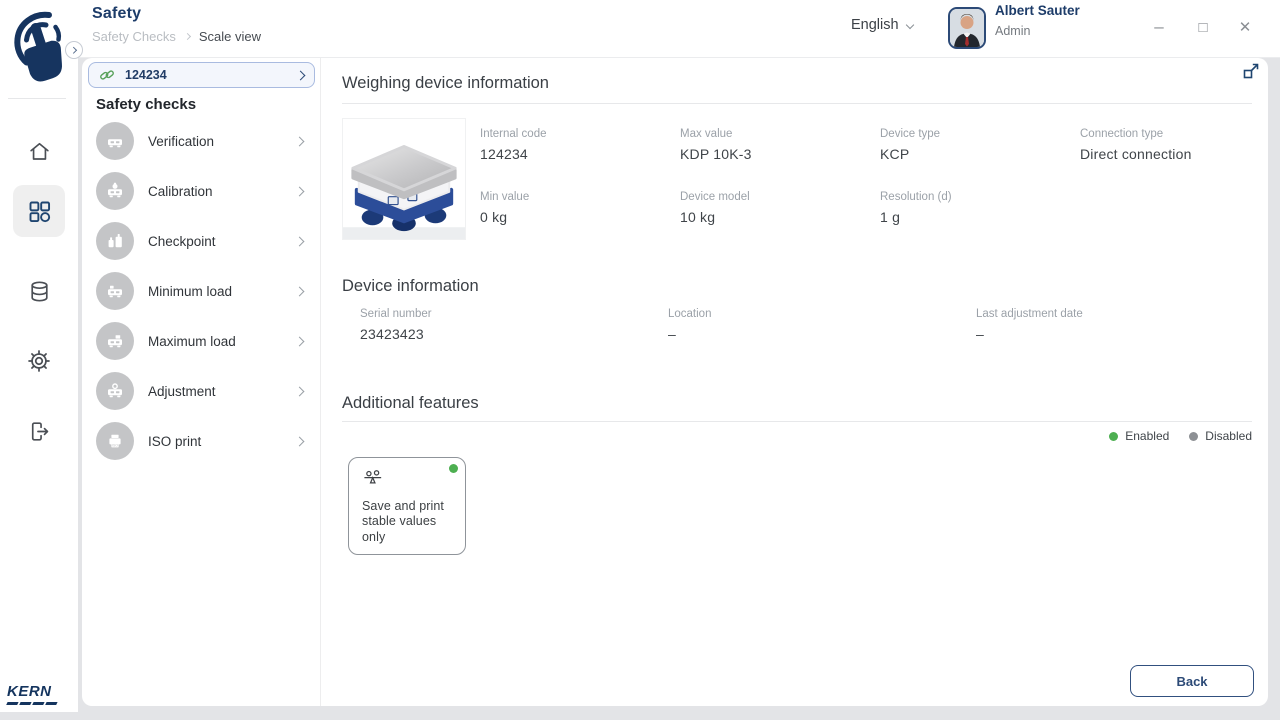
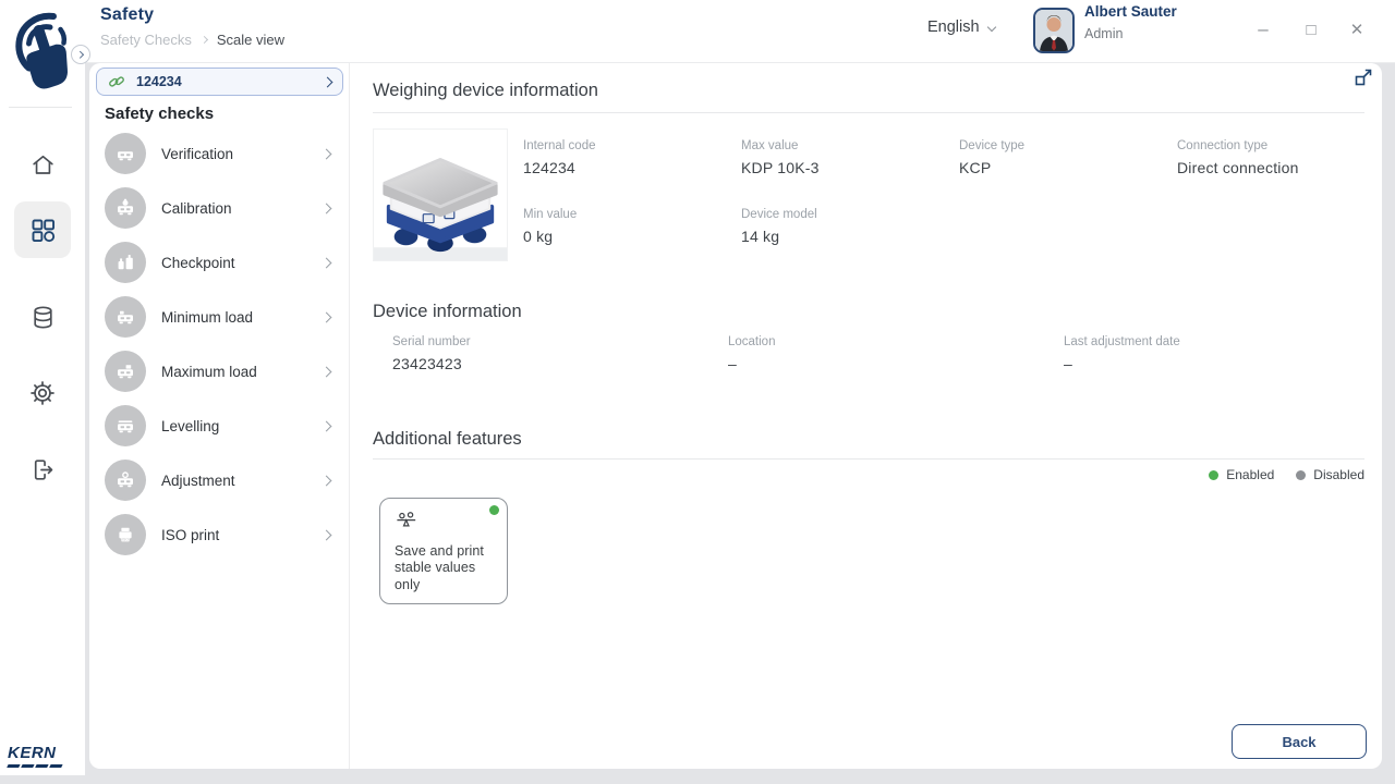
  KERN
  Safety
  Safety Checks
  Scale view
  English
  Albert Sauter
  Admin
  –
  □
  ✕
  124234
  Safety checks
  Verification
  Calibration
  Checkpoint
  Minimum load
  Maximum load
+ Levelling
  Adjustment
  ISO print
  Weighing device information
  Internal code
  124234
  Max value
  KDP 10K-3
  Device type
  KCP
  Connection type
  Direct connection
  Min value
  0 kg
  Device model
- 10 kg
+ 14 kg
- Resolution (d)
- 1 g
  Device information
  Serial number
  23423423
  Location
  –
  Last adjustment date
  –
  Additional features
  Enabled
  Disabled
  Save and print stable values only
  Back
